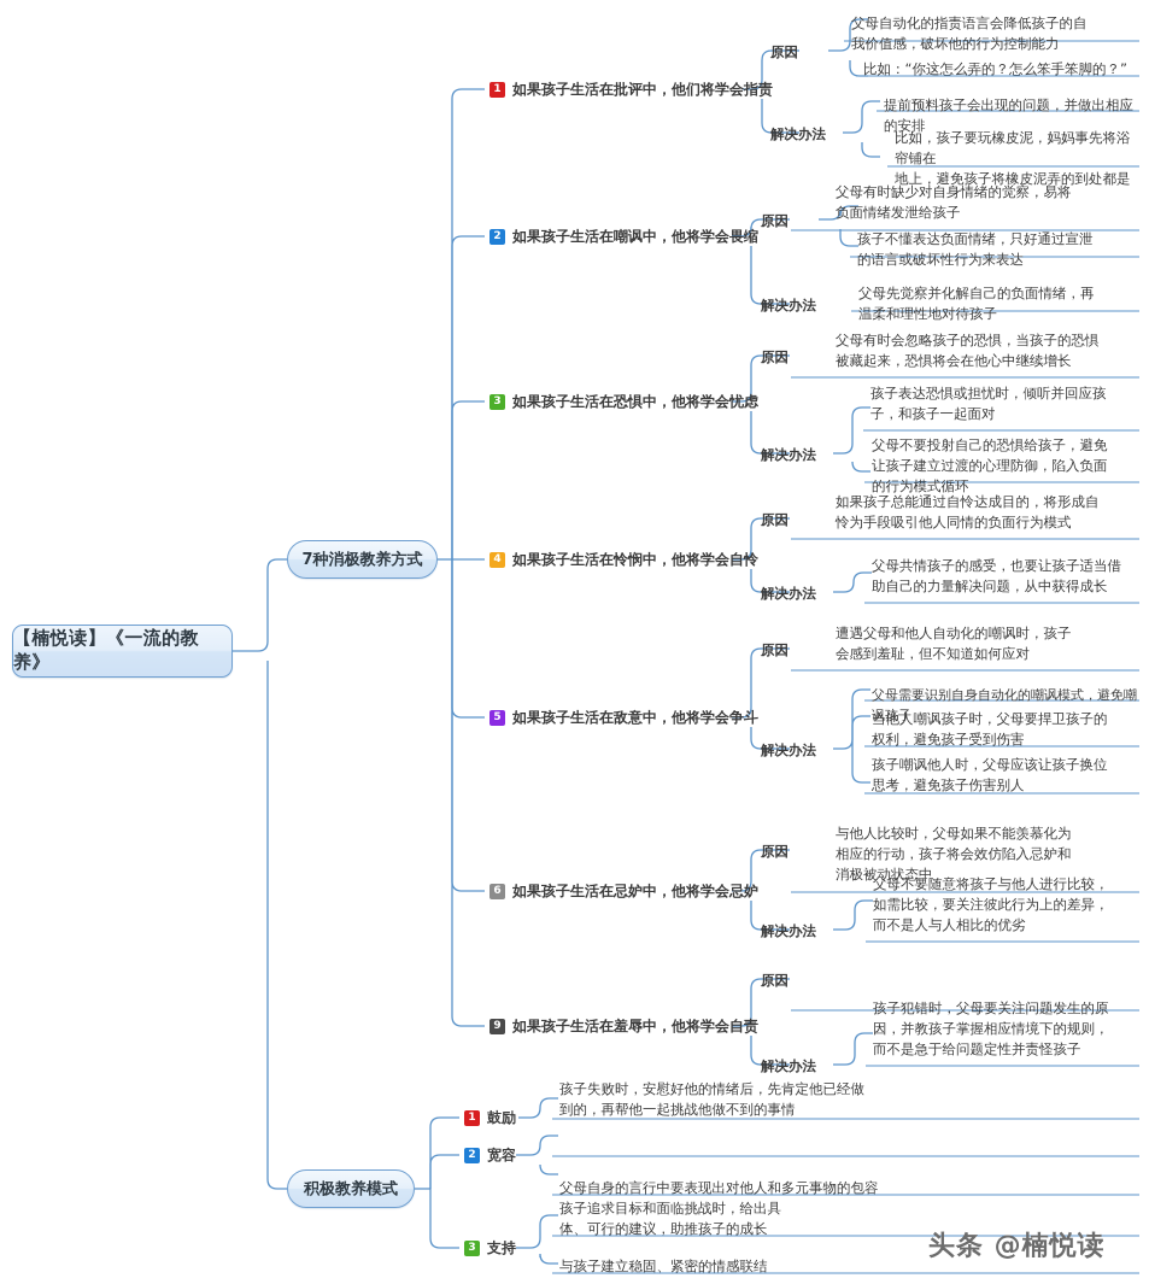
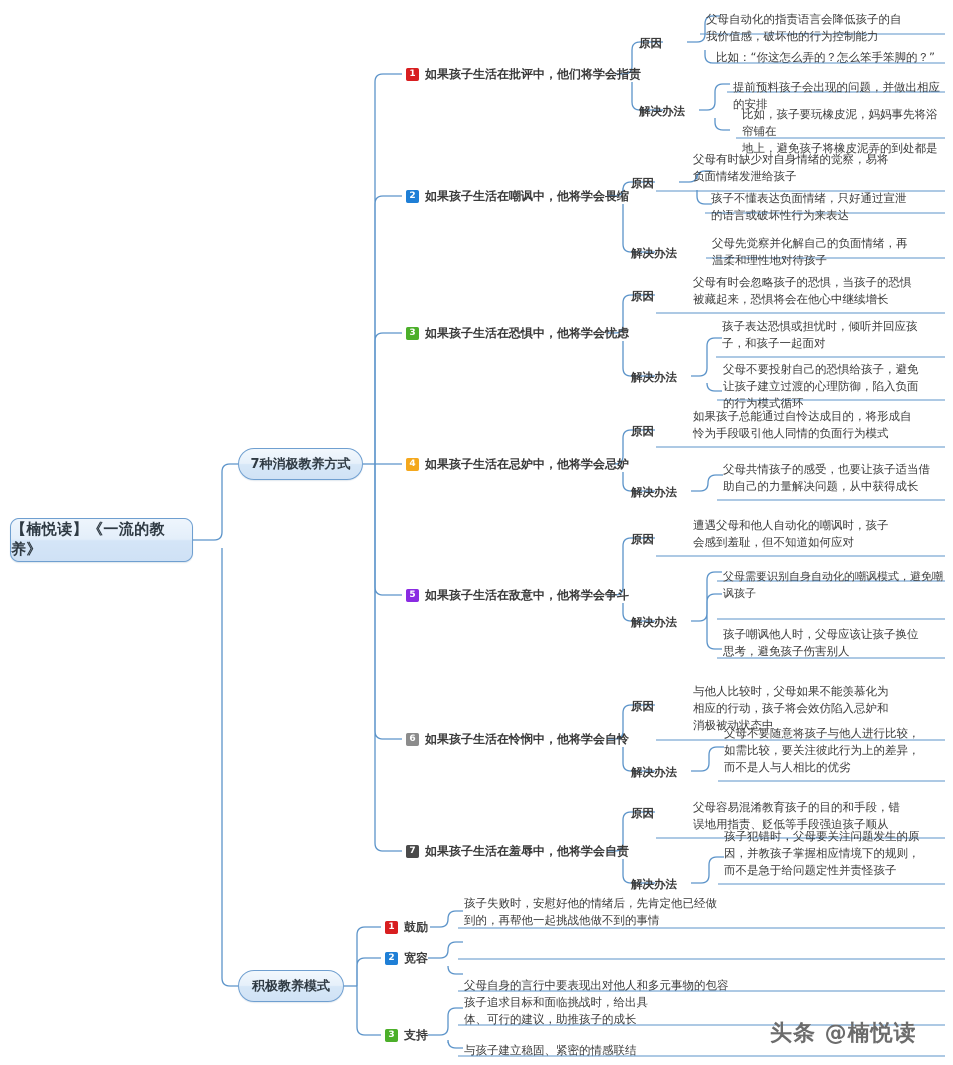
  【楠悦读】《一流的教养》
  7种消极教养方式
  积极教养模式
  1
  如果孩子生活在批评中，他们将学会指责
  原因
  解决办法
  父母自动化的指责语言会降低孩子的自
  我价值感，破坏他的行为控制能力
  比如：“你这怎么弄的？怎么笨手笨脚的？”
  提前预料孩子会出现的问题，并做出相应的安排
  比如，孩子要玩橡皮泥，妈妈事先将浴帘铺在
  地上，避免孩子将橡皮泥弄的到处都是
  2
  如果孩子生活在嘲讽中，他将学会畏缩
  原因
  解决办法
  父母有时缺少对自身情绪的觉察，易将
  负面情绪发泄给孩子
  孩子不懂表达负面情绪，只好通过宣泄
  的语言或破坏性行为来表达
  父母先觉察并化解自己的负面情绪，再
  温柔和理性地对待孩子
  3
  如果孩子生活在恐惧中，他将学会忧虑
  原因
  解决办法
  父母有时会忽略孩子的恐惧，当孩子的恐惧
  被藏起来，恐惧将会在他心中继续增长
  孩子表达恐惧或担忧时，倾听并回应孩
  子，和孩子一起面对
  父母不要投射自己的恐惧给孩子，避免
  让孩子建立过渡的心理防御，陷入负面
  的行为模式循环
  4
- 如果孩子生活在怜悯中，他将学会自怜
+ 如果孩子生活在忌妒中，他将学会忌妒
  原因
  解决办法
  如果孩子总能通过自怜达成目的，将形成自
  怜为手段吸引他人同情的负面行为模式
  父母共情孩子的感受，也要让孩子适当借
  助自己的力量解决问题，从中获得成长
  5
  如果孩子生活在敌意中，他将学会争斗
  原因
  解决办法
  遭遇父母和他人自动化的嘲讽时，孩子
  会感到羞耻，但不知道如何应对
  父母需要识别自身自动化的嘲讽模式，避免嘲讽孩子
- 当他人嘲讽孩子时，父母要捍卫孩子的
- 权利，避免孩子受到伤害
  孩子嘲讽他人时，父母应该让孩子换位
  思考，避免孩子伤害别人
  6
- 如果孩子生活在忌妒中，他将学会忌妒
+ 如果孩子生活在怜悯中，他将学会自怜
  原因
  解决办法
  与他人比较时，父母如果不能羡慕化为
  相应的行动，孩子将会效仿陷入忌妒和
  消极被动状态中
  父母不要随意将孩子与他人进行比较，
  如需比较，要关注彼此行为上的差异，
  而不是人与人相比的优劣
- 9
+ 7
  如果孩子生活在羞辱中，他将学会自责
  原因
  解决办法
+ 父母容易混淆教育孩子的目的和手段，错
+ 误地用指责、贬低等手段强迫孩子顺从
  孩子犯错时，父母要关注问题发生的原
  因，并教孩子掌握相应情境下的规则，
  而不是急于给问题定性并责怪孩子
  1
  鼓励
  孩子失败时，安慰好他的情绪后，先肯定他已经做
  到的，再帮他一起挑战他做不到的事情
  2
  宽容
  父母自身的言行中要表现出对他人和多元事物的包容
  3
  支持
  孩子追求目标和面临挑战时，给出具
  体、可行的建议，助推孩子的成长
  与孩子建立稳固、紧密的情感联结
  头条 @楠悦读
